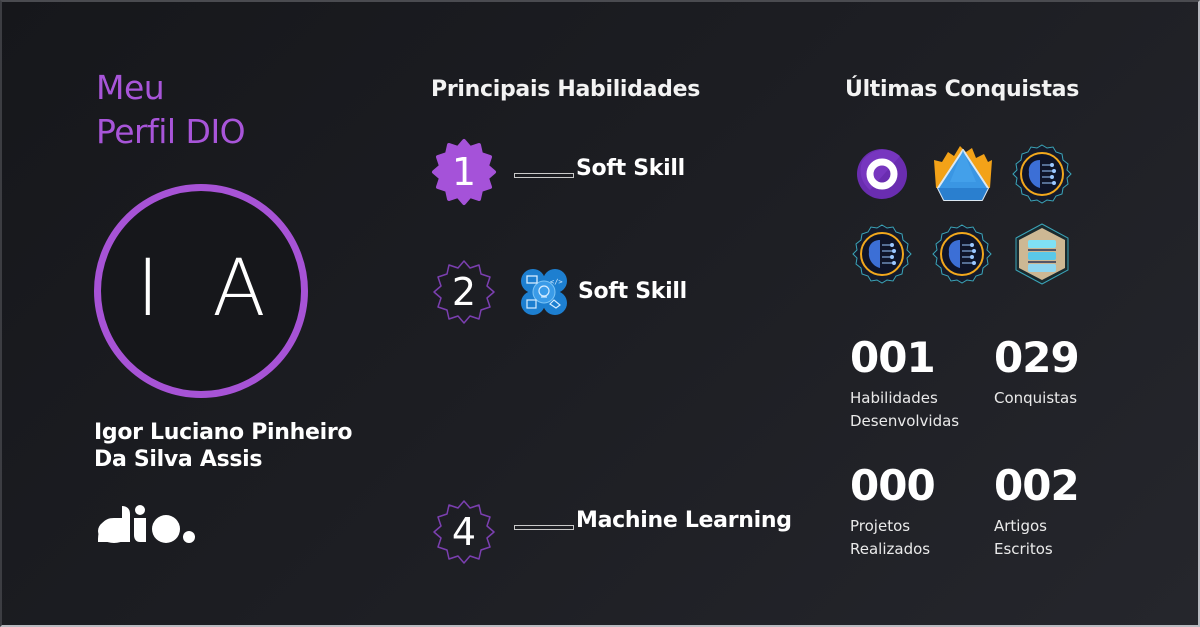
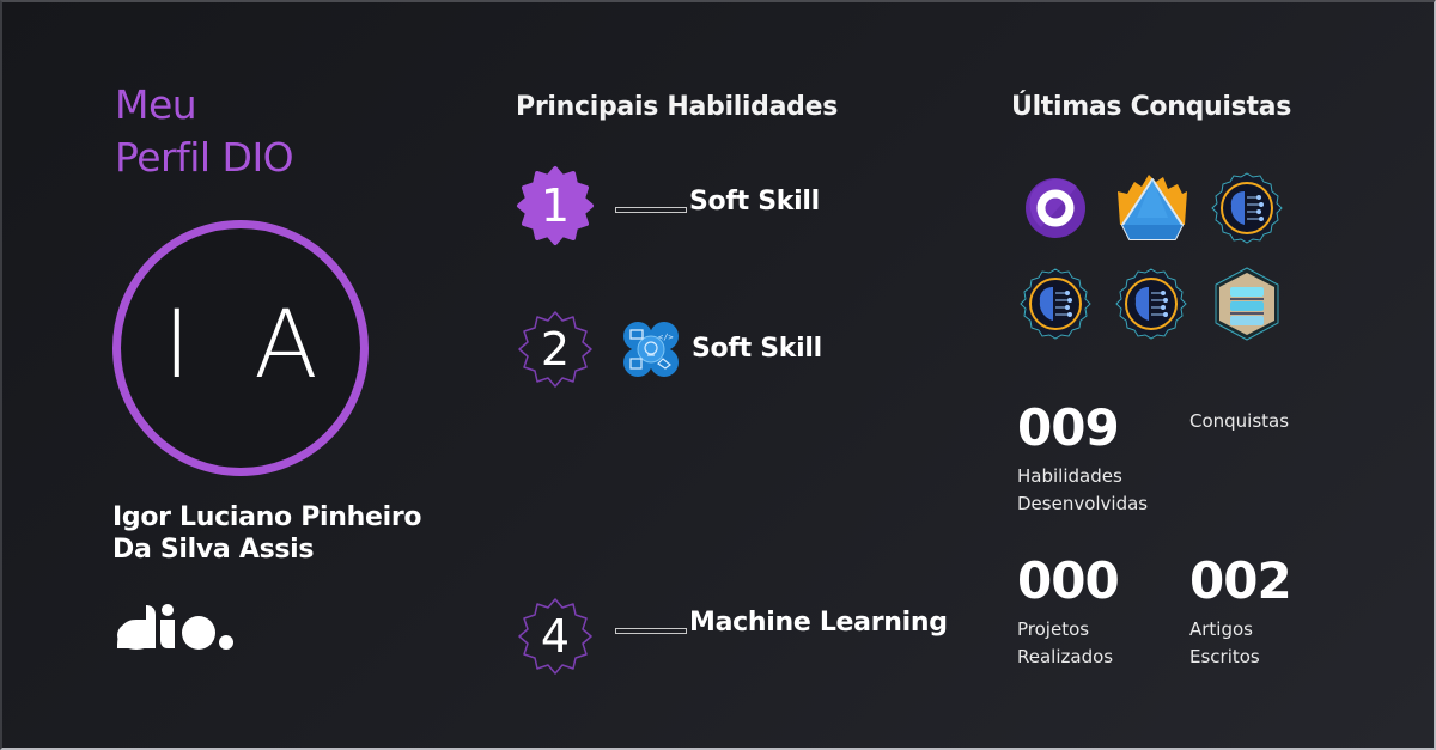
  Meu
  Perfil DIO
  I A
  Igor Luciano Pinheiro Da Silva Assis
  Principais Habilidades
  1
  Soft Skill
  2
  </>
  Soft Skill
  4
  Machine Learning
  Últimas Conquistas
- 001
+ 009
  Habilidades Desenvolvidas
- 029
  Conquistas
  000
  Projetos Realizados
  002
  Artigos Escritos
